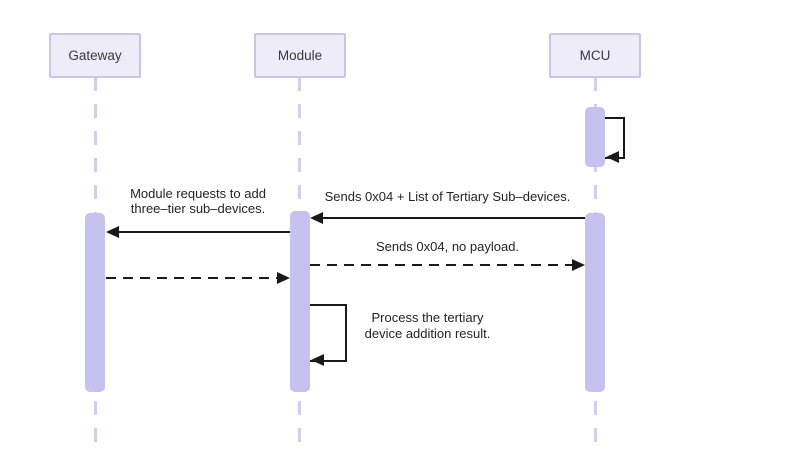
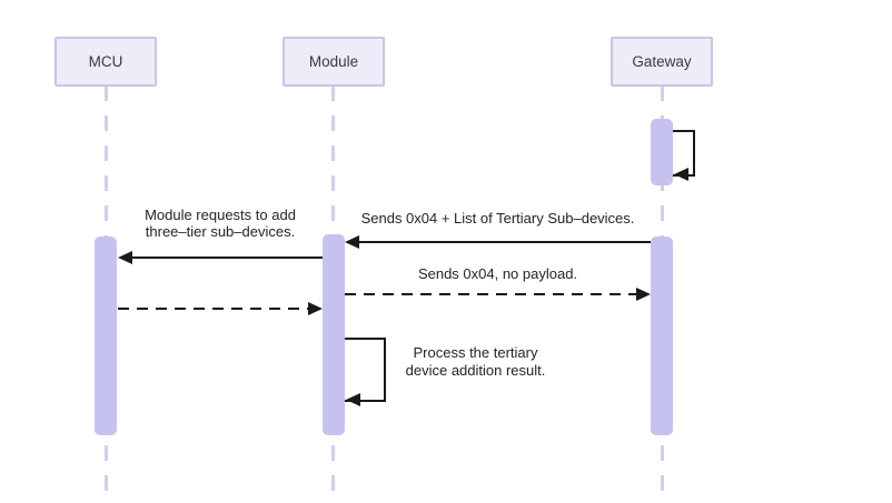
- Gateway
+ MCU
  Module
- MCU
+ Gateway
  Sends 0x04 + List of Tertiary Sub–devices.
  Module requests to add
  three–tier sub–devices.
  Sends 0x04, no payload.
  Process the tertiary
  device addition result.
